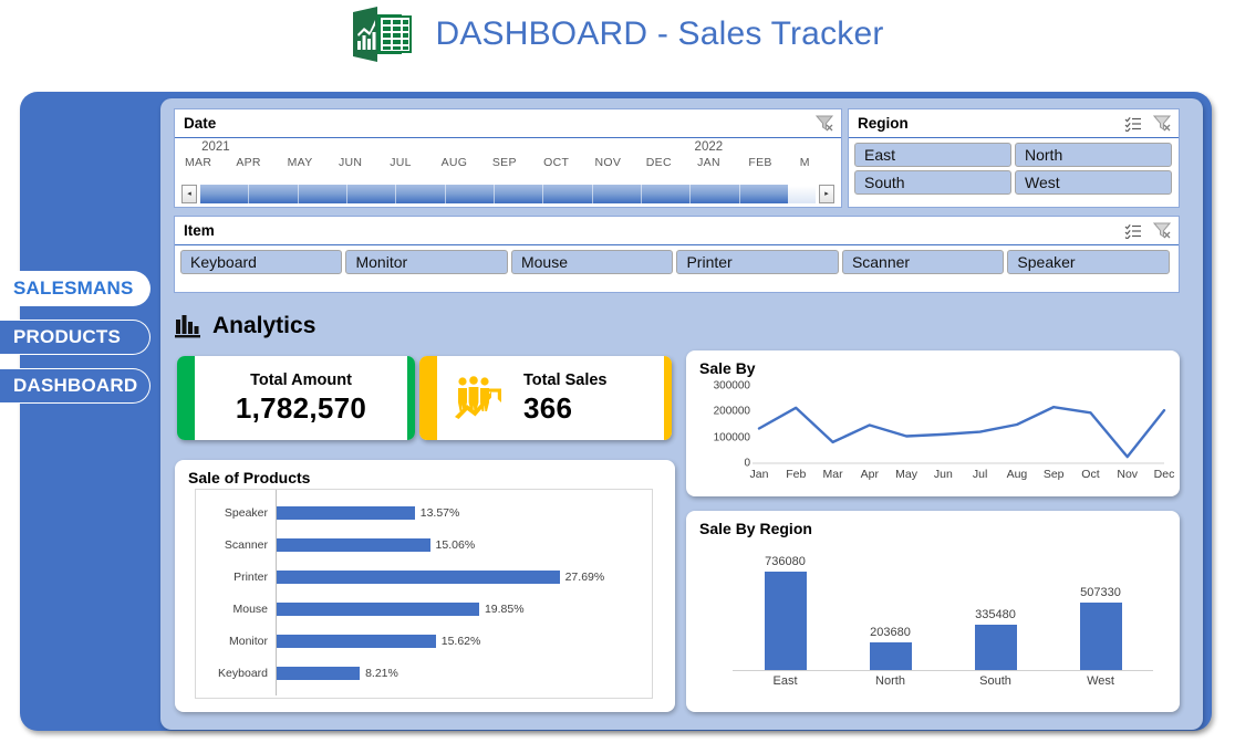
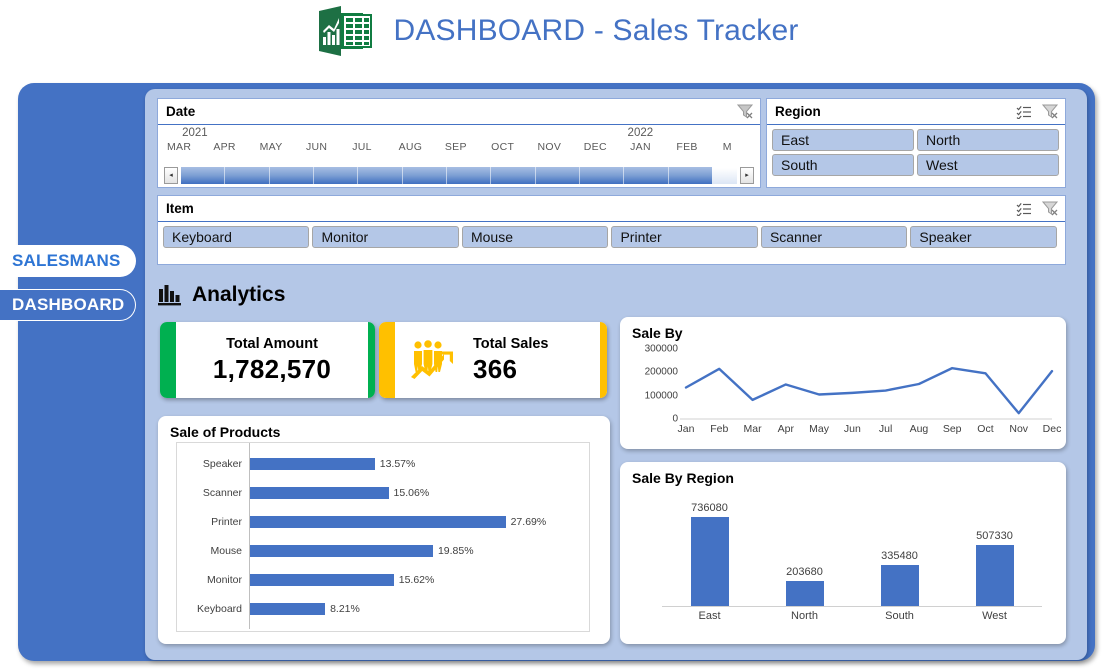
  DASHBOARD - Sales Tracker
  SALESMANS
- PRODUCTS
  DASHBOARD
  Date
  2021
  2022
  MAR
  APR
  MAY
  JUN
  JUL
  AUG
  SEP
  OCT
  NOV
  DEC
  JAN
  FEB
  M
  Region
  East
  North
  South
  West
  Item
  Keyboard
  Monitor
  Mouse
  Printer
  Scanner
  Speaker
  Analytics
  Total Amount
  1,782,570
  Total Sales
  366
  Sale By
  0
  100000
  200000
  300000
  Jan
  Feb
  Mar
  Apr
  May
  Jun
  Jul
  Aug
  Sep
  Oct
  Nov
  Dec
  Sale of Products
  Speaker
  13.57%
  Scanner
  15.06%
  Printer
  27.69%
  Mouse
  19.85%
  Monitor
  15.62%
  Keyboard
  8.21%
  Sale By Region
  736080
  203680
  335480
  507330
  East
  North
  South
  West
